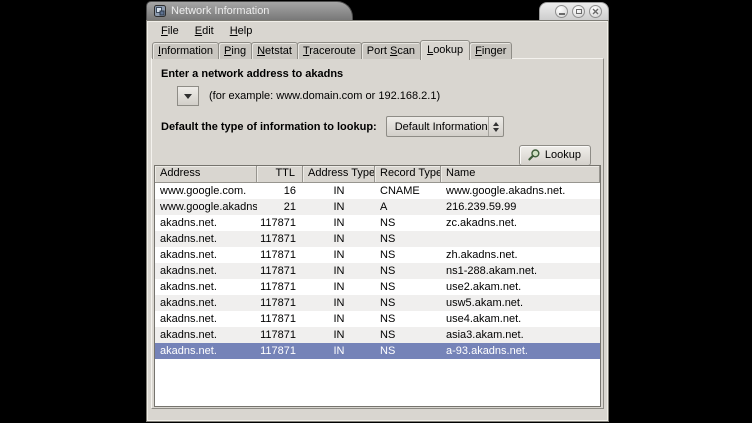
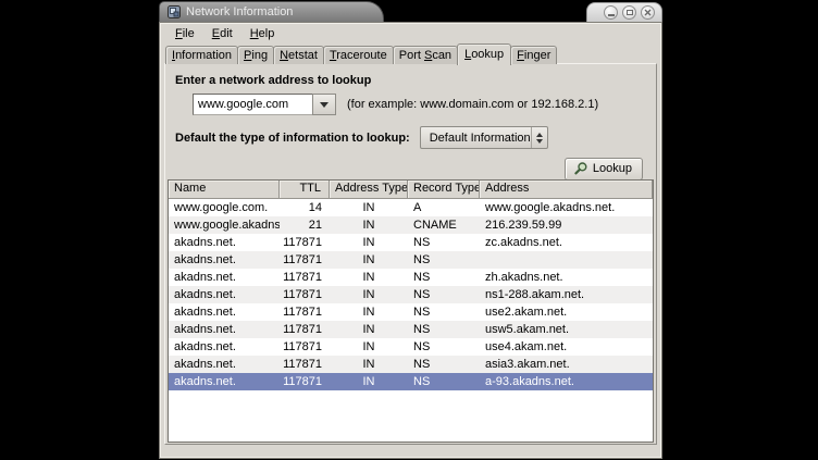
  Network Information
  File
  Edit
  Help
  Information
  Ping
  Netstat
  Traceroute
  Port Scan
  Lookup
  Finger
- Enter a network address to akadns
+ Enter a network address to lookup
+ www.google.com
  (for example: www.domain.com or 192.168.2.1)
  Default the type of information to lookup:
  Default Information
  Lookup
- Address
+ Name
  TTL
  Address Type
  Record Type
- Name
+ Address
  www.google.com.
- 16
+ 14
  IN
- CNAME
+ A
  www.google.akadns.net.
  www.google.akadns
  21
  IN
- A
+ CNAME
  216.239.59.99
  akadns.net.
  117871
  IN
  NS
  zc.akadns.net.
  akadns.net.
  117871
  IN
  NS
  akadns.net.
  117871
  IN
  NS
  zh.akadns.net.
  akadns.net.
  117871
  IN
  NS
  ns1-288.akam.net.
  akadns.net.
  117871
  IN
  NS
  use2.akam.net.
  akadns.net.
  117871
  IN
  NS
  usw5.akam.net.
  akadns.net.
  117871
  IN
  NS
  use4.akam.net.
  akadns.net.
  117871
  IN
  NS
  asia3.akam.net.
  akadns.net.
  117871
  IN
  NS
  a-93.akadns.net.
